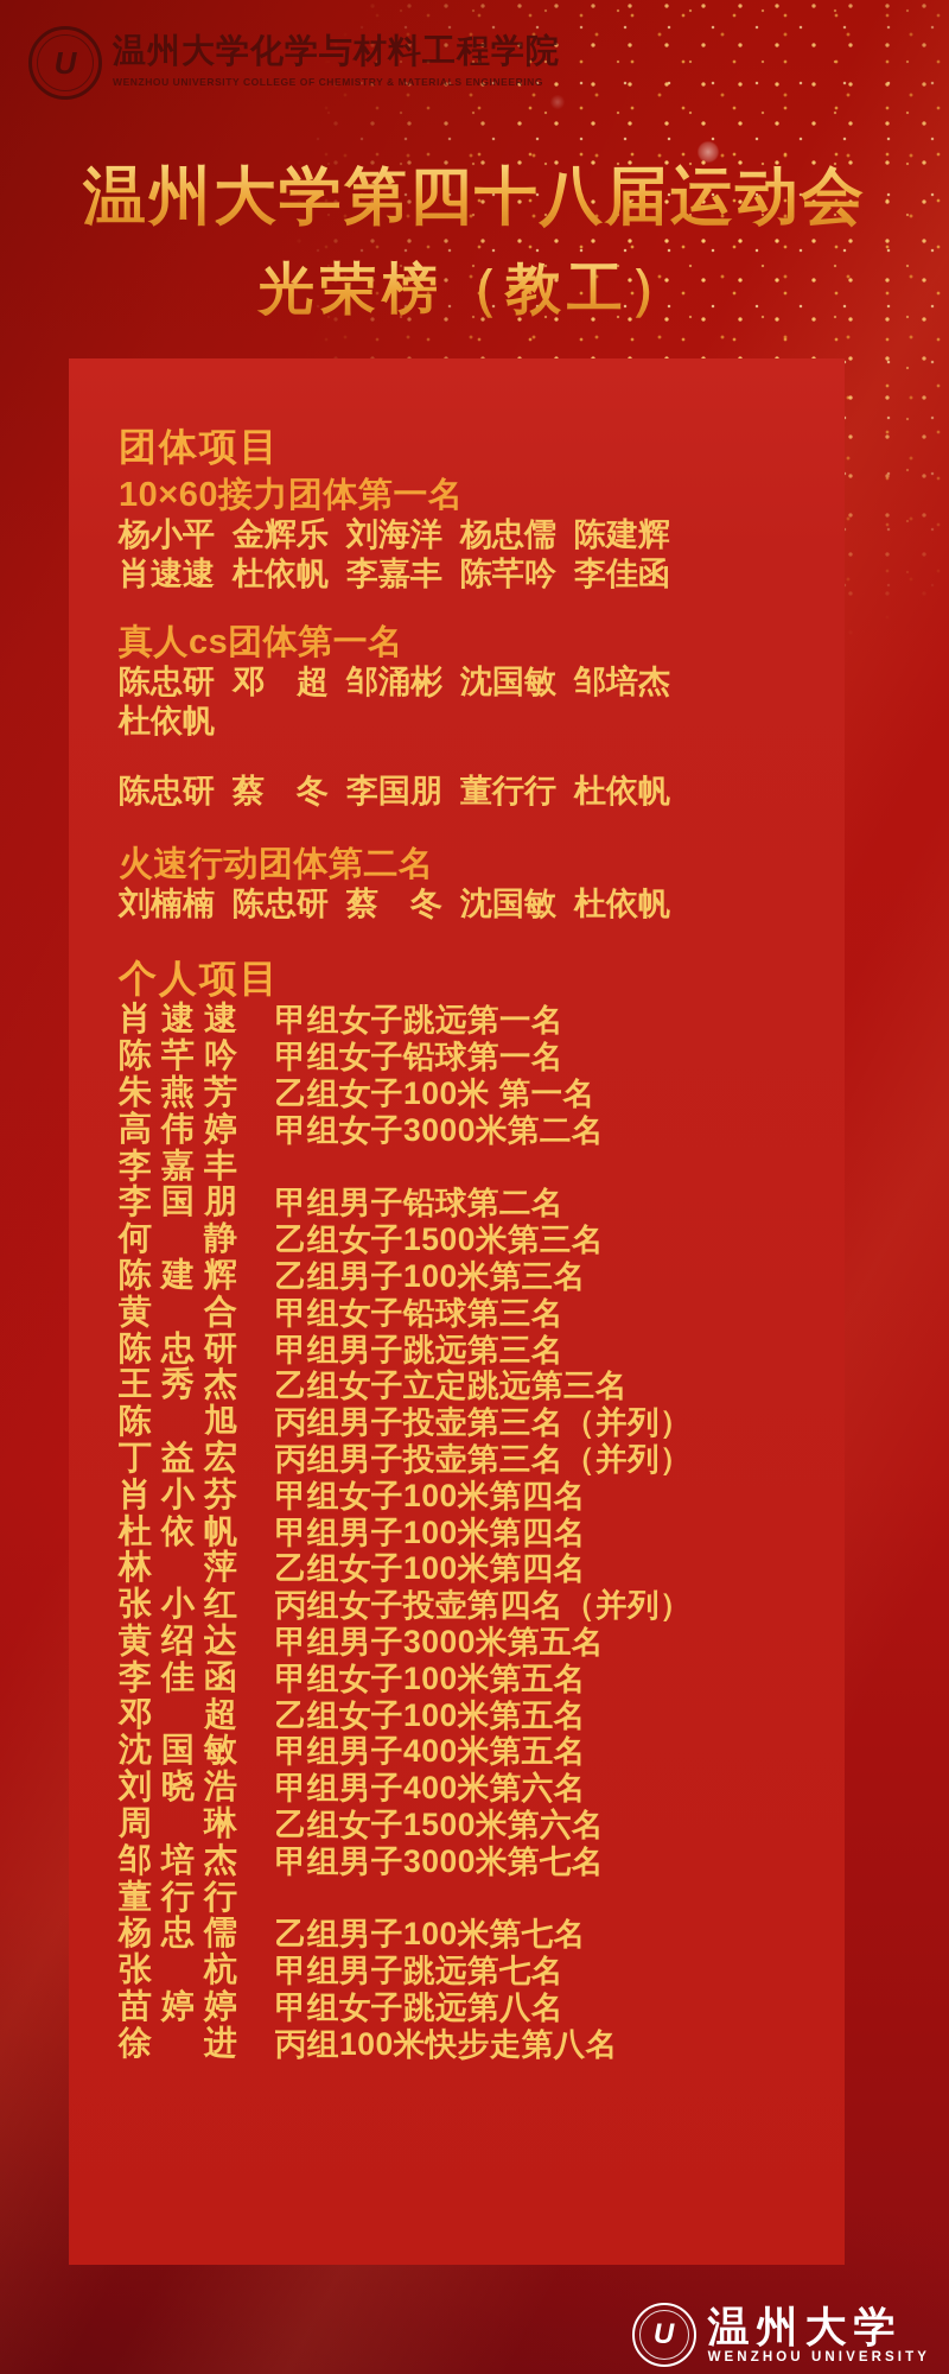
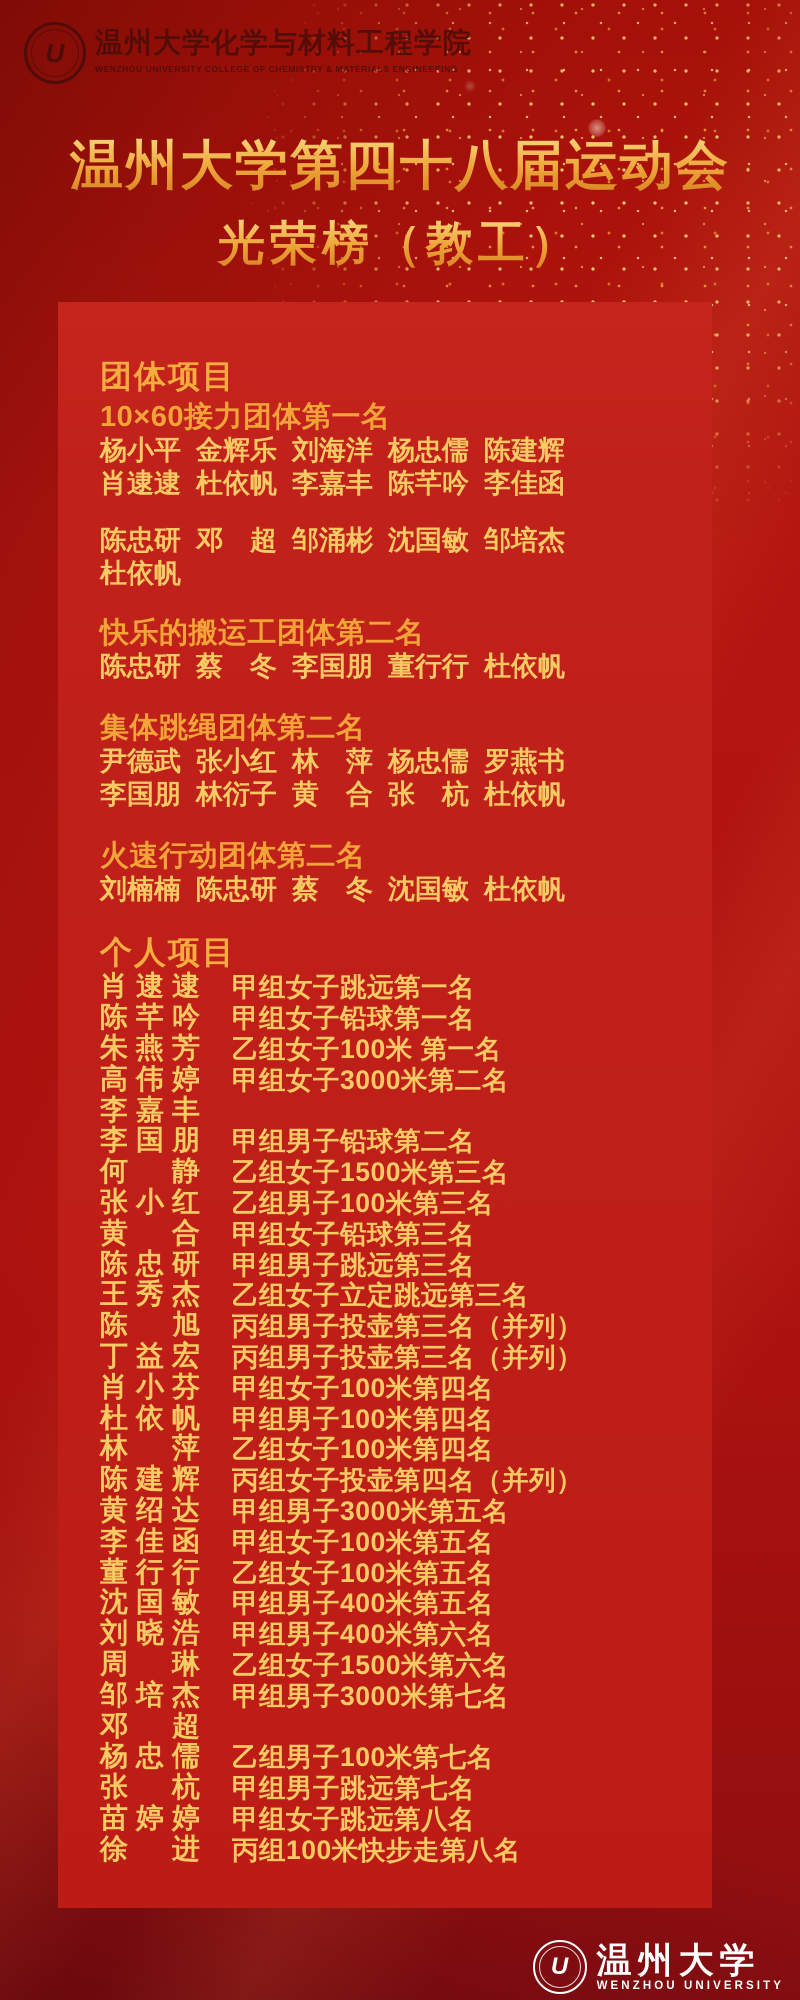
  U
  温州大学化学与材料工程学院
  WENZHOU UNIVERSITY COLLEGE OF CHEMISTRY & MATERIALS ENGINEERING
  温州大学第四十八届运动会
  光荣榜（教工）
  团体项目
  10×60接力团体第一名
  杨小平 金辉乐 刘海洋 杨忠儒 陈建辉
  肖逮逮 杜依帆 李嘉丰 陈芊吟 李佳函
- 真人cs团体第一名
  陈忠研 邓 超 邹涌彬 沈国敏 邹培杰
  杜依帆
+ 快乐的搬运工团体第二名
  陈忠研 蔡 冬 李国朋 董行行 杜依帆
+ 集体跳绳团体第二名
+ 尹德武 张小红 林 萍 杨忠儒 罗燕书
+ 李国朋 林衍子 黄 合 张 杭 杜依帆
  火速行动团体第二名
  刘楠楠 陈忠研 蔡 冬 沈国敏 杜依帆
  个人项目
  肖逮逮
  甲组女子跳远第一名
  陈芊吟
  甲组女子铅球第一名
  朱燕芳
  乙组女子100米 第一名
  高伟婷
  甲组女子3000米第二名
  李嘉丰
  李国朋
  甲组男子铅球第二名
  何静
  乙组女子1500米第三名
- 陈建辉
+ 张小红
  乙组男子100米第三名
  黄合
  甲组女子铅球第三名
  陈忠研
  甲组男子跳远第三名
  王秀杰
  乙组女子立定跳远第三名
  陈旭
  丙组男子投壶第三名（并列）
  丁益宏
  丙组男子投壶第三名（并列）
  肖小芬
  甲组女子100米第四名
  杜依帆
  甲组男子100米第四名
  林萍
  乙组女子100米第四名
- 张小红
+ 陈建辉
  丙组女子投壶第四名（并列）
  黄绍达
  甲组男子3000米第五名
  李佳函
  甲组女子100米第五名
- 邓超
+ 董行行
  乙组女子100米第五名
  沈国敏
  甲组男子400米第五名
  刘晓浩
  甲组男子400米第六名
  周琳
  乙组女子1500米第六名
  邹培杰
  甲组男子3000米第七名
- 董行行
+ 邓超
  杨忠儒
  乙组男子100米第七名
  张杭
  甲组男子跳远第七名
  苗婷婷
  甲组女子跳远第八名
  徐进
  丙组100米快步走第八名
  U
  温州大学
  WENZHOU UNIVERSITY
